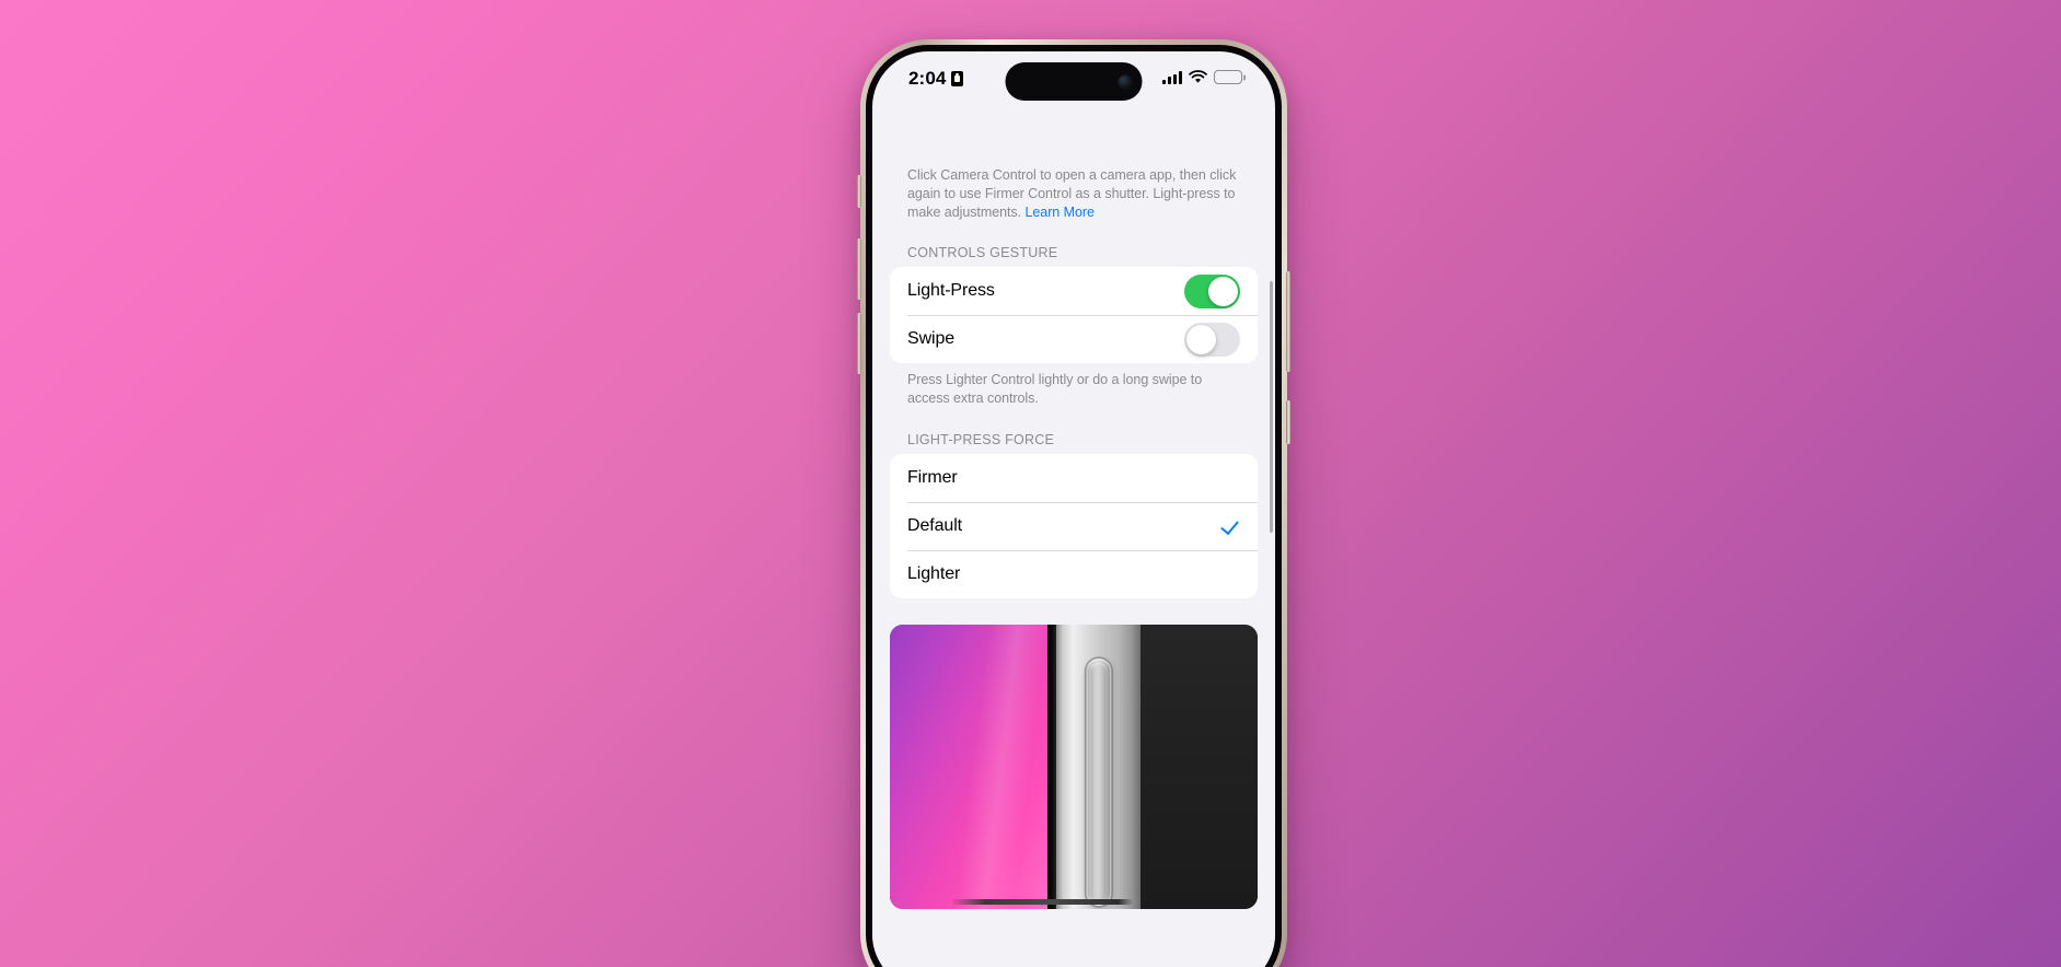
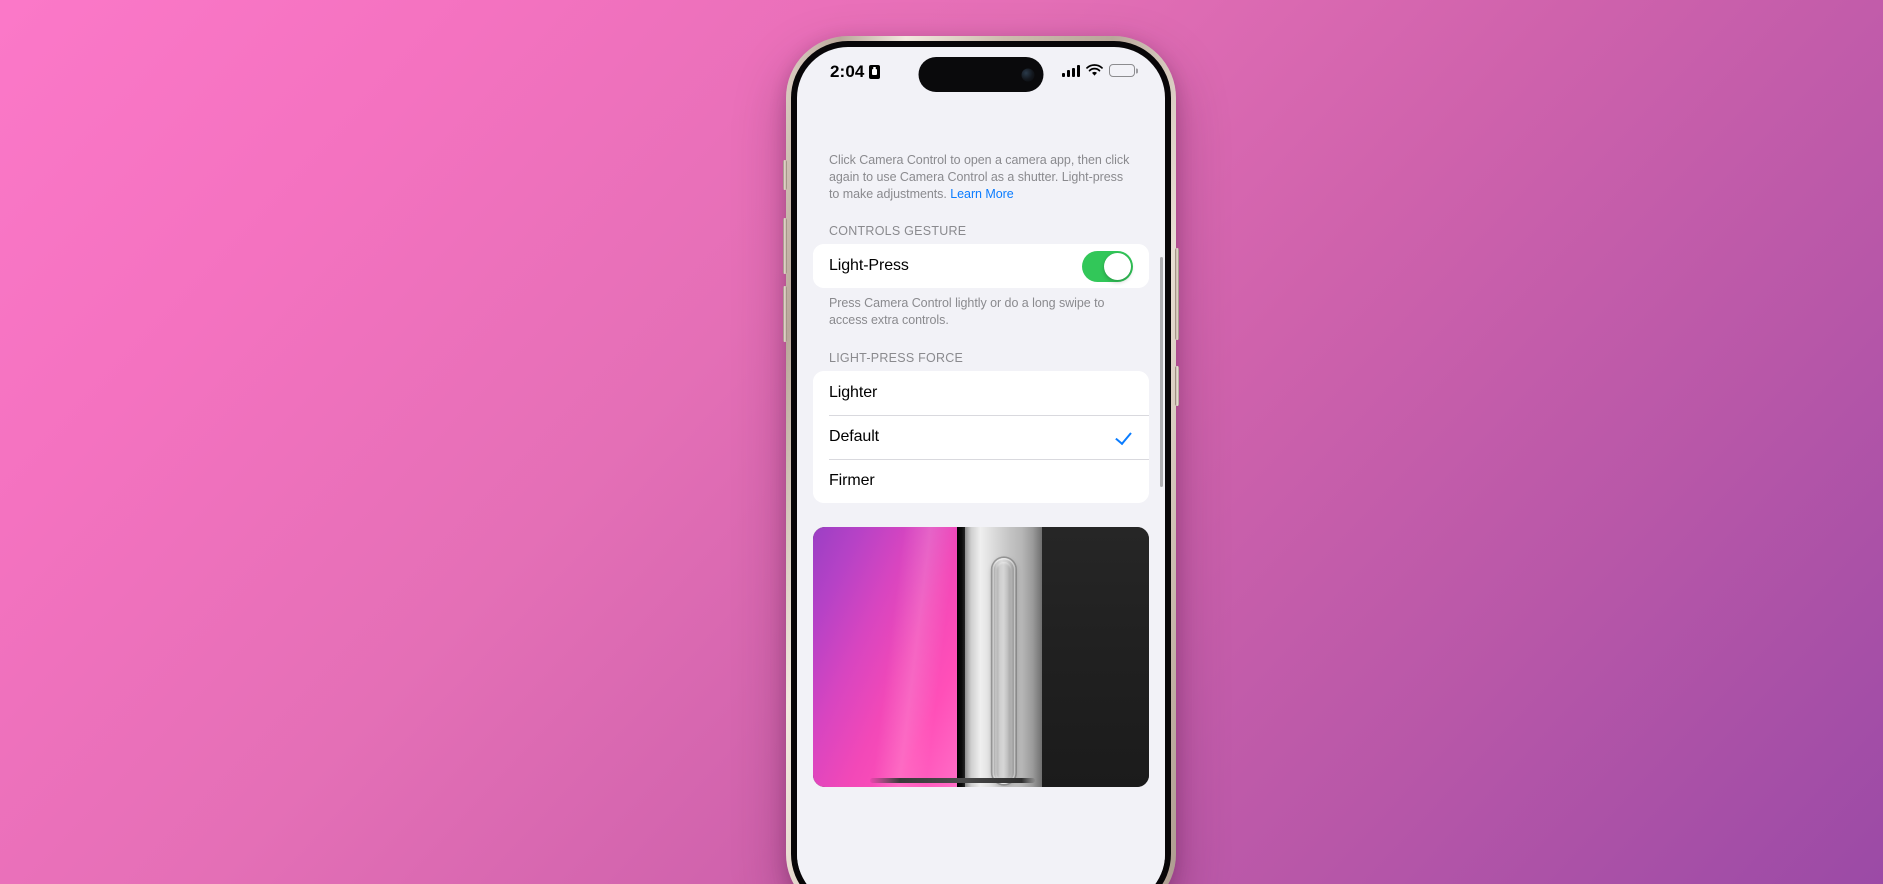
  2:04
- Click Camera Control to open a camera app, then click again to use Firmer Control as a shutter. Light-press to make adjustments. Learn More
+ Click Camera Control to open a camera app, then click again to use Camera Control as a shutter. Light-press to make adjustments. Learn More
  CONTROLS GESTURE
  Light-Press
- Swipe
- Press Lighter Control lightly or do a long swipe to access extra controls.
+ Press Camera Control lightly or do a long swipe to access extra controls.
  LIGHT-PRESS FORCE
- Firmer
+ Lighter
  Default
- Lighter
+ Firmer
